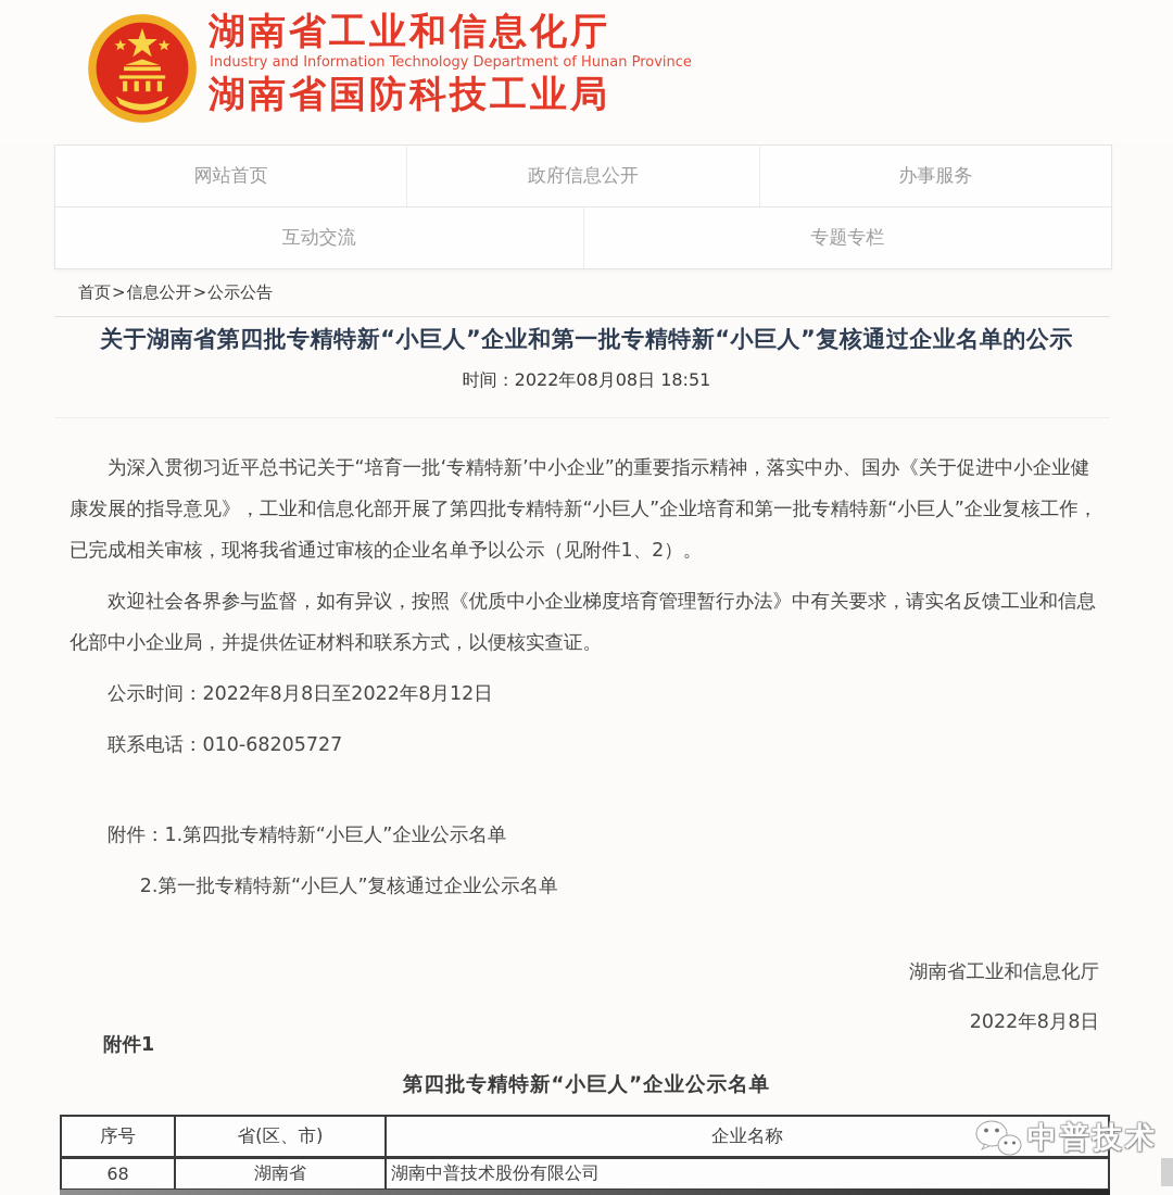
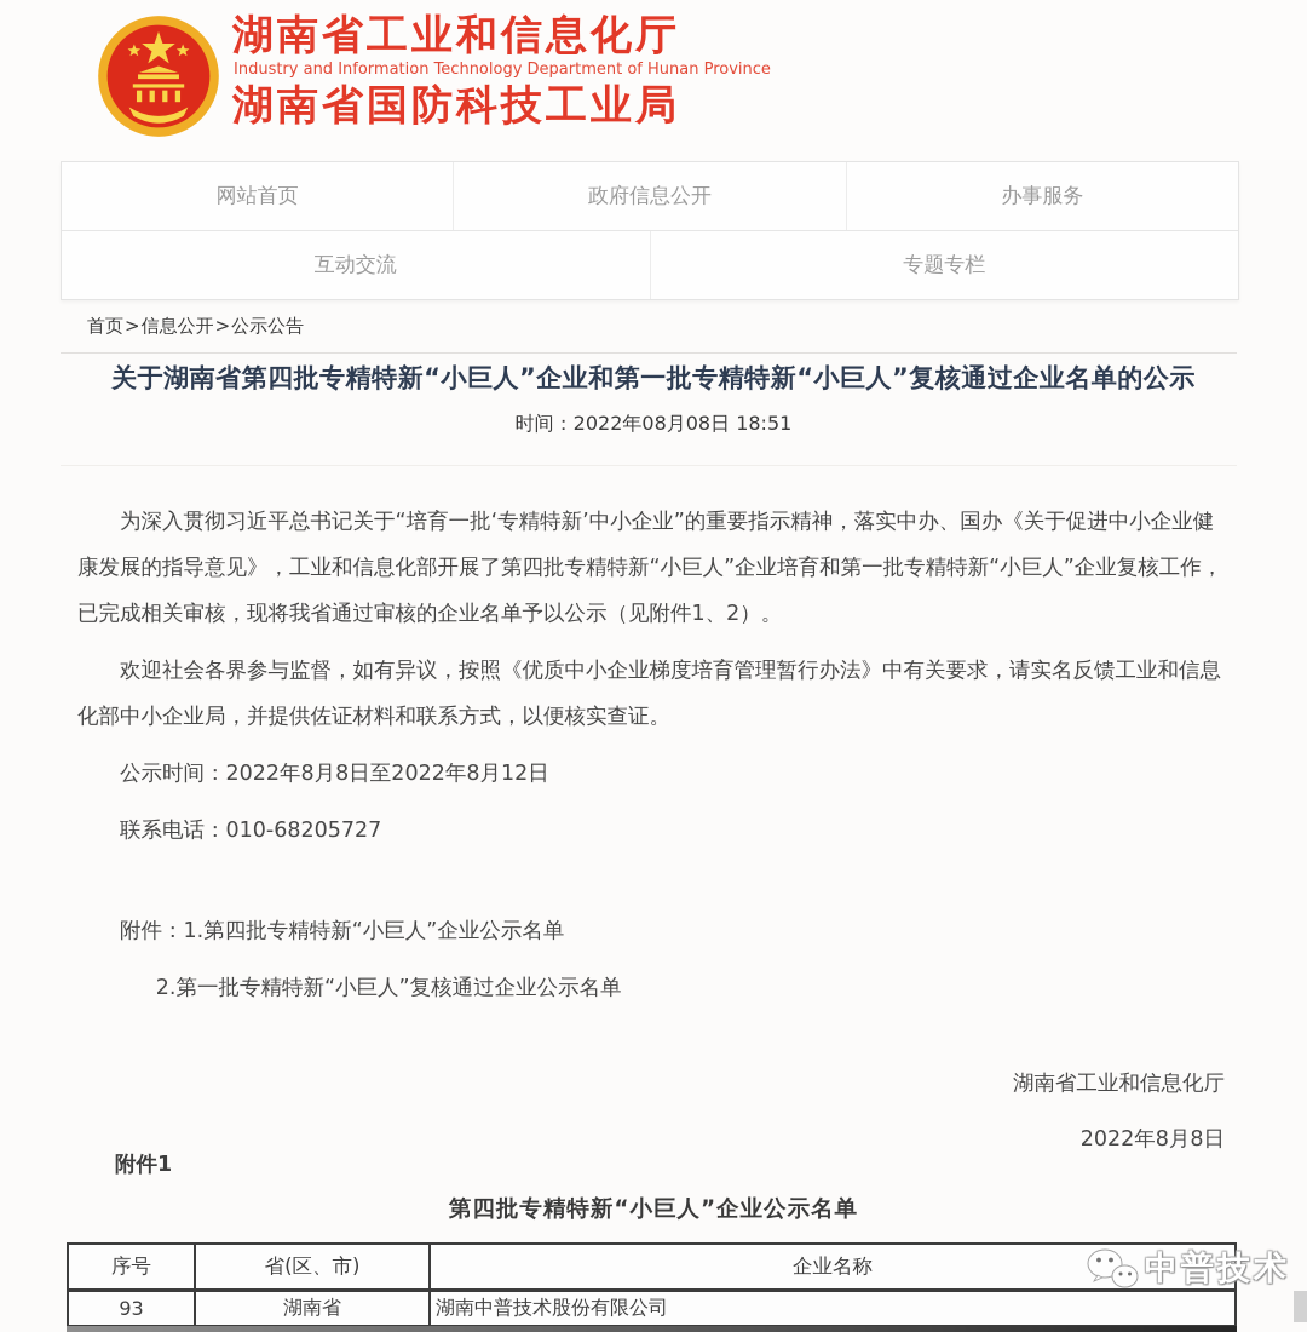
  湖南省工业和信息化厅
  Industry and Information Technology Department of Hunan Province
  湖南省国防科技工业局
  网站首页
  政府信息公开
  办事服务
  互动交流
  专题专栏
  首页>信息公开>公示公告
  关于湖南省第四批专精特新“小巨人”企业和第一批专精特新“小巨人”复核通过企业名单的公示
  时间：2022年08月08日 18:51
  为深入贯彻习近平总书记关于“培育一批‘专精特新’中小企业”的重要指示精神，落实中办、国办《关于促进中小企业健康发展的指导意见》，工业和信息化部开展了第四批专精特新“小巨人”企业培育和第一批专精特新“小巨人”企业复核工作，已完成相关审核，现将我省通过审核的企业名单予以公示（见附件1、2）。
  欢迎社会各界参与监督，如有异议，按照《优质中小企业梯度培育管理暂行办法》中有关要求，请实名反馈工业和信息化部中小企业局，并提供佐证材料和联系方式，以便核实查证。
  公示时间：2022年8月8日至2022年8月12日
  联系电话：010-68205727
  附件：1.第四批专精特新“小巨人”企业公示名单
  2.第一批专精特新“小巨人”复核通过企业公示名单
  湖南省工业和信息化厅
  2022年8月8日
  附件1
  第四批专精特新“小巨人”企业公示名单
  序号	省(区、市)	企业名称
- 68	湖南省	湖南中普技术股份有限公司
+ 93	湖南省	湖南中普技术股份有限公司
  中普技术
